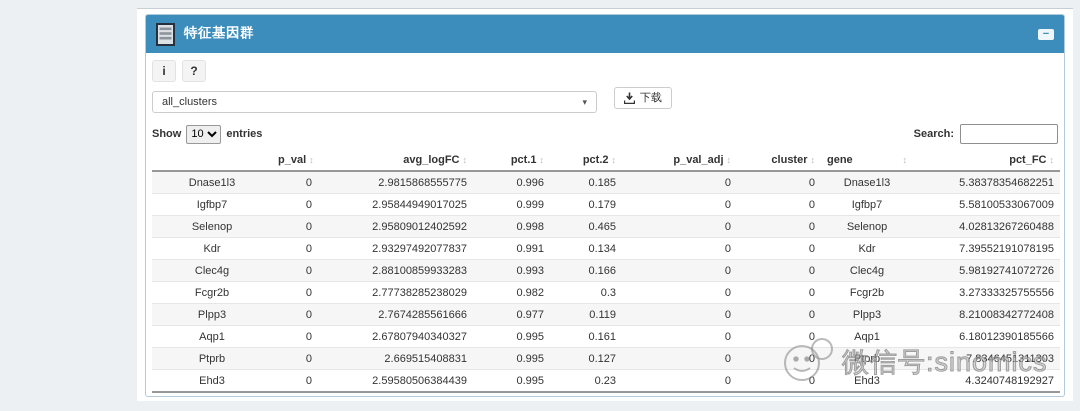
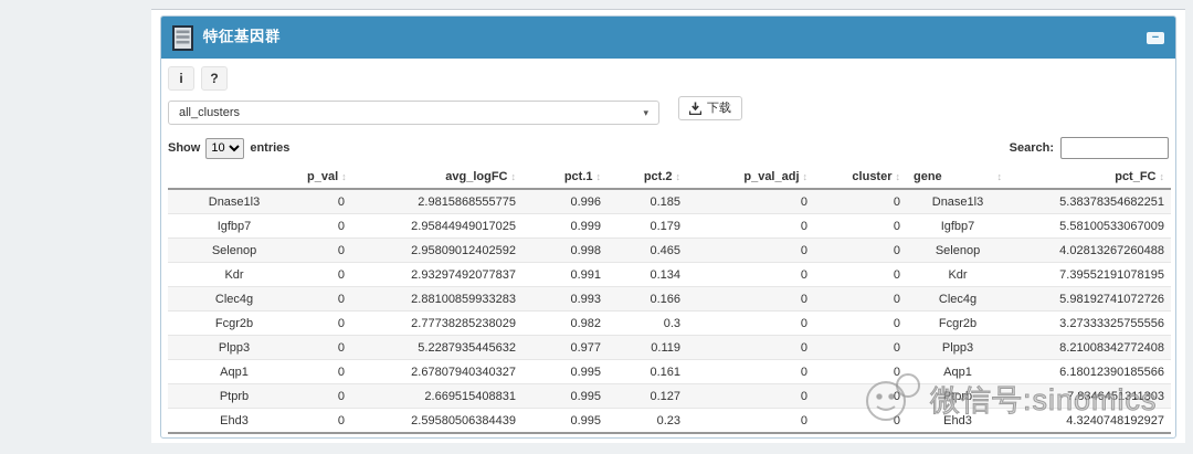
  特征基因群
  −
  i
  ?
  all_clusters
  ▾
  下载
  Show
  10
  entries
  Search:
  	p_val ↕	avg_logFC ↕	pct.1 ↕	pct.2 ↕	p_val_adj ↕	cluster ↕	gene ↕	pct_FC ↕
  Dnase1l3	0	2.9815868555775	0.996	0.185	0	0	Dnase1l3	5.38378354682251
  Igfbp7	0	2.95844949017025	0.999	0.179	0	0	Igfbp7	5.58100533067009
  Selenop	0	2.95809012402592	0.998	0.465	0	0	Selenop	4.02813267260488
  Kdr	0	2.93297492077837	0.991	0.134	0	0	Kdr	7.39552191078195
  Clec4g	0	2.88100859933283	0.993	0.166	0	0	Clec4g	5.98192741072726
  Fcgr2b	0	2.77738285238029	0.982	0.3	0	0	Fcgr2b	3.27333325755556
- Plpp3	0	2.7674285561666	0.977	0.119	0	0	Plpp3	8.21008342772408
+ Plpp3	0	5.2287935445632	0.977	0.119	0	0	Plpp3	8.21008342772408
  Aqp1	0	2.67807940340327	0.995	0.161	0	0	Aqp1	6.18012390185566
  Ptprb	0	2.669515408831	0.995	0.127	0	0	Ptprb	7.8346451311303
  Ehd3	0	2.59580506384439	0.995	0.23	0	0	Ehd3	4.3240748192927
  微信号:sinomics
